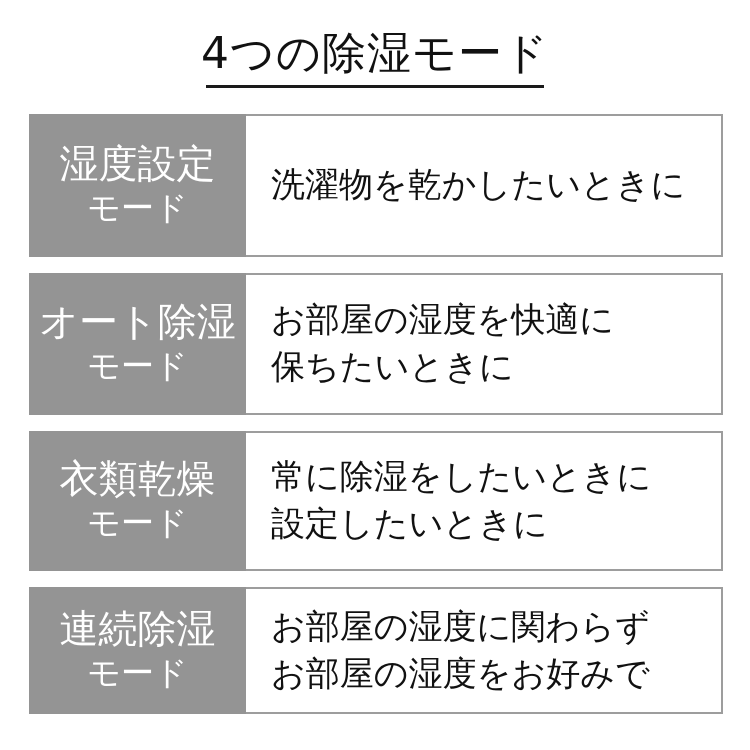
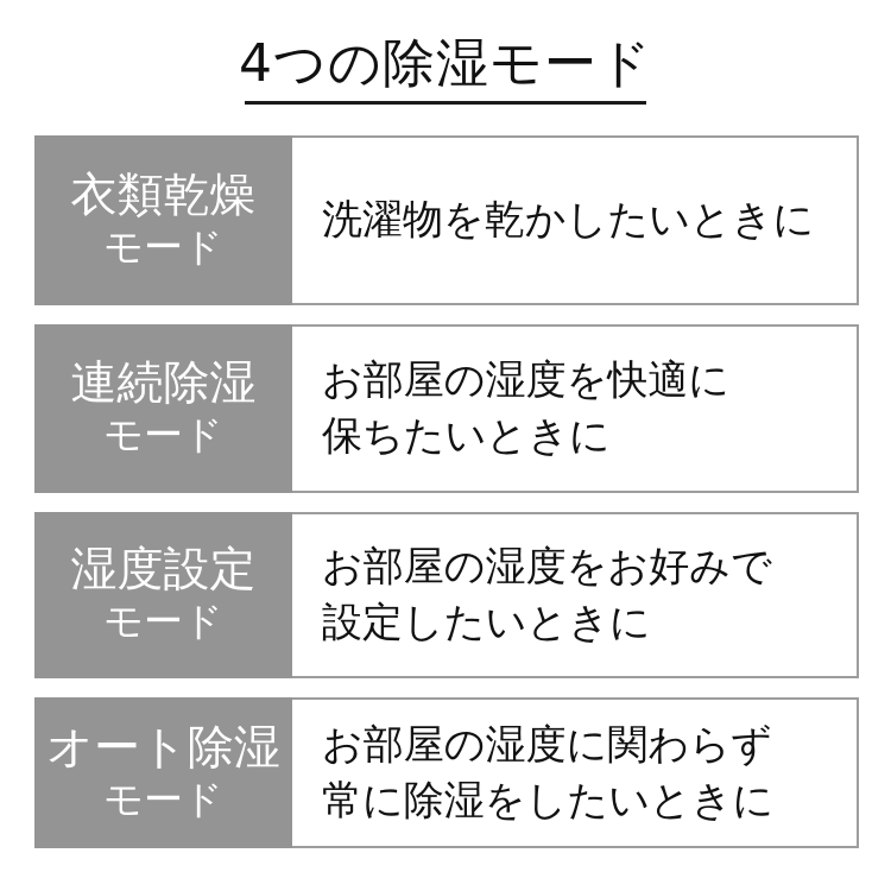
  4つの除湿モード
- 湿度設定
+ 衣類乾燥
  モード
  洗濯物を乾かしたいときに
- オート除湿
+ 連続除湿
  モード
  お部屋の湿度を快適に
  保ちたいときに
- 衣類乾燥
+ 湿度設定
  モード
- 常に除湿をしたいときに
+ お部屋の湿度をお好みで
  設定したいときに
- 連続除湿
+ オート除湿
  モード
  お部屋の湿度に関わらず
- お部屋の湿度をお好みで
+ 常に除湿をしたいときに
